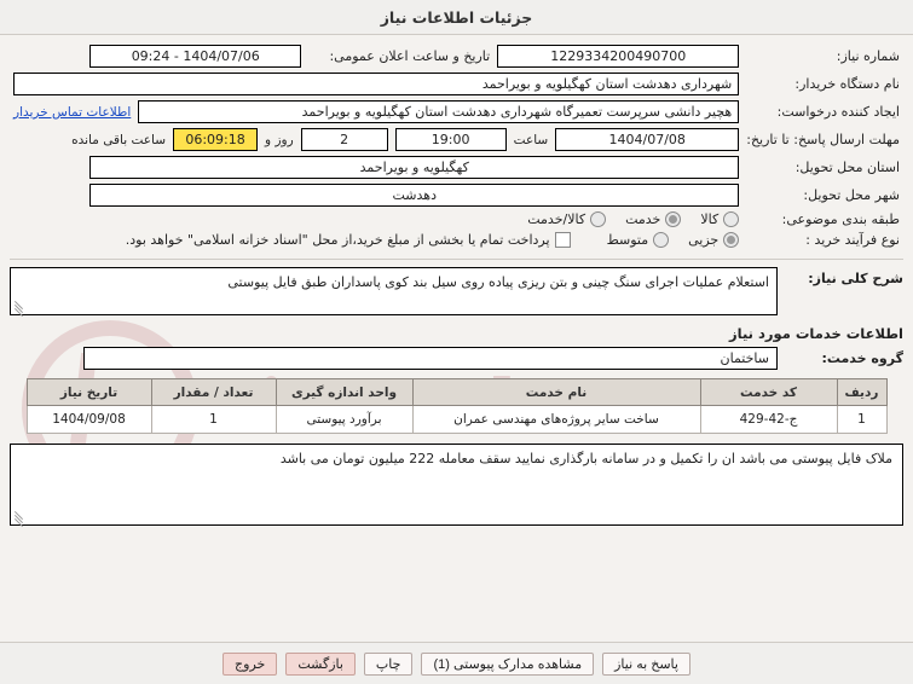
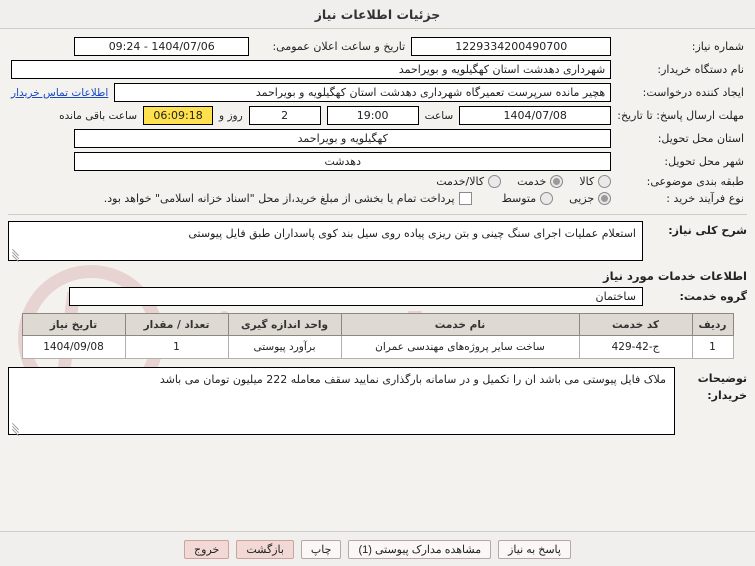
  جزئیات اطلاعات نیاز
  شماره نیاز:	1229334200490700	تاریخ و ساعت اعلان عمومی:	1404/07/06 - 09:24
  نام دستگاه خریدار:	شهرداری دهدشت استان کهگیلویه و بویراحمد
- ایجاد کننده درخواست:	هچیر دانشی سرپرست تعمیرگاه شهرداری دهدشت استان کهگیلویه و بویراحمد اطلاعات تماس خریدار
+ ایجاد کننده درخواست:	هچیر مانده سرپرست تعمیرگاه شهرداری دهدشت استان کهگیلویه و بویراحمد اطلاعات تماس خریدار
  مهلت ارسال پاسخ: تا تاریخ:	1404/07/08 ساعت 19:00 2 روز و 06:09:18 ساعت باقی مانده
  استان محل تحویل:	کهگیلویه و بویراحمد
  شهر محل تحویل:	دهدشت
  طبقه بندی موضوعی:	کالا خدمت کالا/خدمت
  نوع فرآیند خرید :	جزیی متوسط پرداخت تمام یا بخشی از مبلغ خرید،از محل "اسناد خزانه اسلامی" خواهد بود.
  شرح کلی نیاز:
  استعلام عملیات اجرای سنگ چینی و بتن ریزی پیاده روی سیل بند کوی پاسداران طبق فایل پیوستی
  اطلاعات خدمات مورد نیاز
  گروه خدمت:
  ساختمان
  ردیف	کد خدمت	نام خدمت	واحد اندازه گیری	تعداد / مقدار	تاریخ نیاز
  1	ج-42-429	ساخت سایر پروژه‌های مهندسی عمران	برآورد پیوستی	1	1404/09/08
+ توضیحات خریدار:
  ملاک فایل پیوستی می باشد ان را تکمیل و در سامانه بارگذاری نمایید سقف معامله 222 میلیون تومان می باشد
  پاسخ به نیاز
  مشاهده مدارک پیوستی (1)
  چاپ
  بازگشت
  خروج
